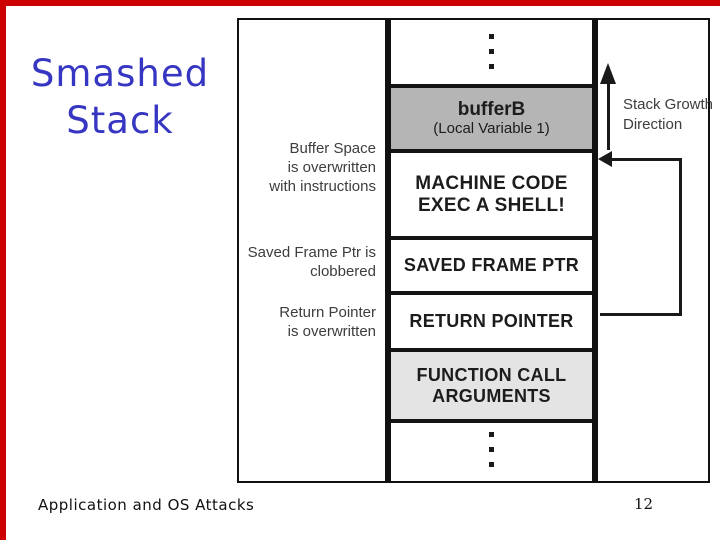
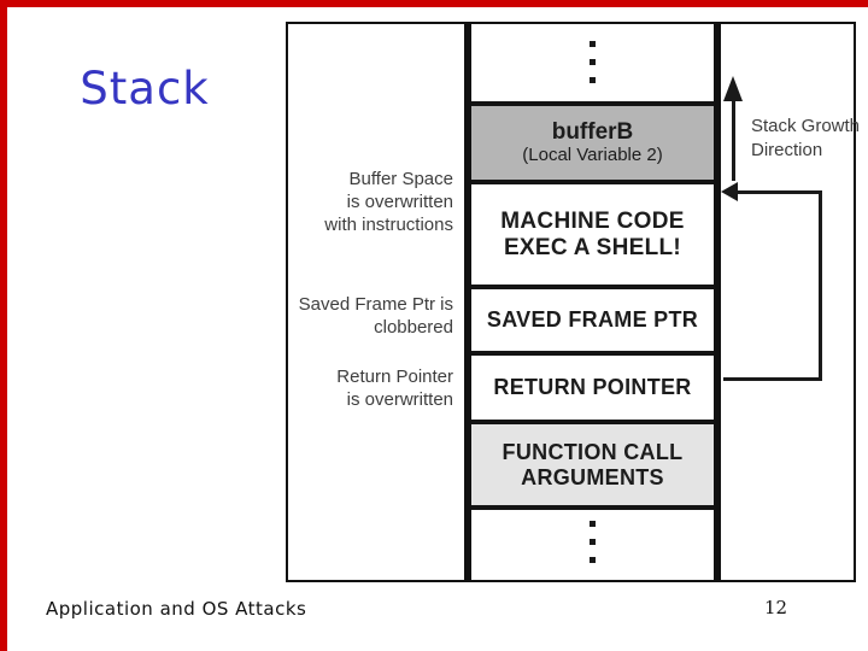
- Smashed
  Stack
  bufferB
- (Local Variable 1)
+ (Local Variable 2)
  MACHINE CODE
  EXEC A SHELL!
  SAVED FRAME PTR
  RETURN POINTER
  FUNCTION CALL
  ARGUMENTS
  Buffer Space
  is overwritten
  with instructions
  Saved Frame Ptr is
  clobbered
  Return Pointer
  is overwritten
  Stack Growth
  Direction
  Application and OS Attacks
  12
